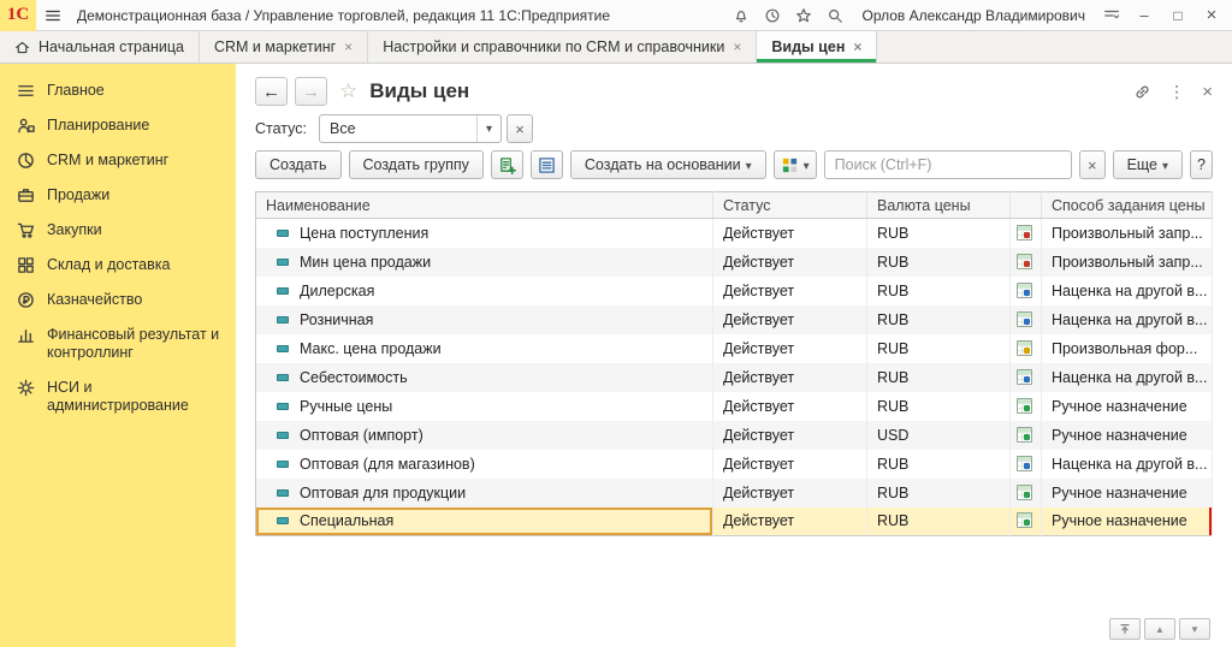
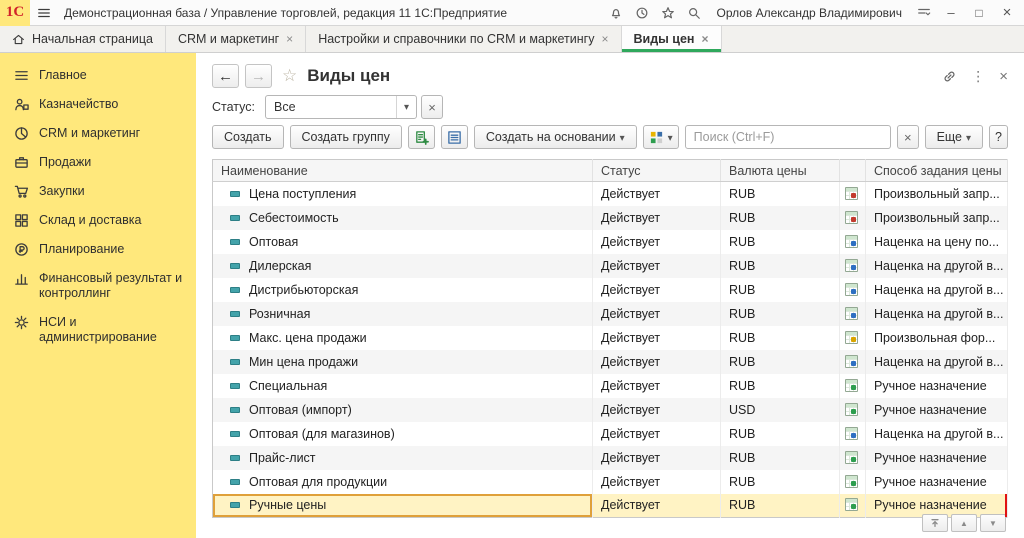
  1С
  Демонстрационная база / Управление торговлей, редакция 11 1С:Предприятие
  Орлов Александр Владимирович
  Начальная страница
  CRM и маркетинг
- Настройки и справочники по CRM и справочники
+ Настройки и справочники по CRM и маркетингу
  Виды цен
  Главное
- Планирование
+ Казначейство
  CRM и маркетинг
  Продажи
  Закупки
  Склад и доставка
- Казначейство
+ Планирование
  Финансовый результат и контроллинг
  НСИ и администрирование
  Виды цен
  Статус:
  Все
  Создать
  Создать группу
  Создать на основании
  Поиск (Ctrl+F)
  Еще
  ?
  Наименование	Статус	Валюта цены		Способ задания цены
  Цена поступления	Действует	RUB		Произвольный запр...
- Мин цена продажи	Действует	RUB		Произвольный запр...
+ Себестоимость	Действует	RUB		Произвольный запр...
+ Оптовая	Действует	RUB		Наценка на цену по...
  Дилерская	Действует	RUB		Наценка на другой в...
+ Дистрибьюторская	Действует	RUB		Наценка на другой в...
  Розничная	Действует	RUB		Наценка на другой в...
  Макс. цена продажи	Действует	RUB		Произвольная фор...
- Себестоимость	Действует	RUB		Наценка на другой в...
+ Мин цена продажи	Действует	RUB		Наценка на другой в...
- Ручные цены	Действует	RUB		Ручное назначение
+ Специальная	Действует	RUB		Ручное назначение
  Оптовая (импорт)	Действует	USD		Ручное назначение
  Оптовая (для магазинов)	Действует	RUB		Наценка на другой в...
+ Прайс-лист	Действует	RUB		Ручное назначение
  Оптовая для продукции	Действует	RUB		Ручное назначение
- Специальная	Действует	RUB		Ручное назначение
+ Ручные цены	Действует	RUB		Ручное назначение
